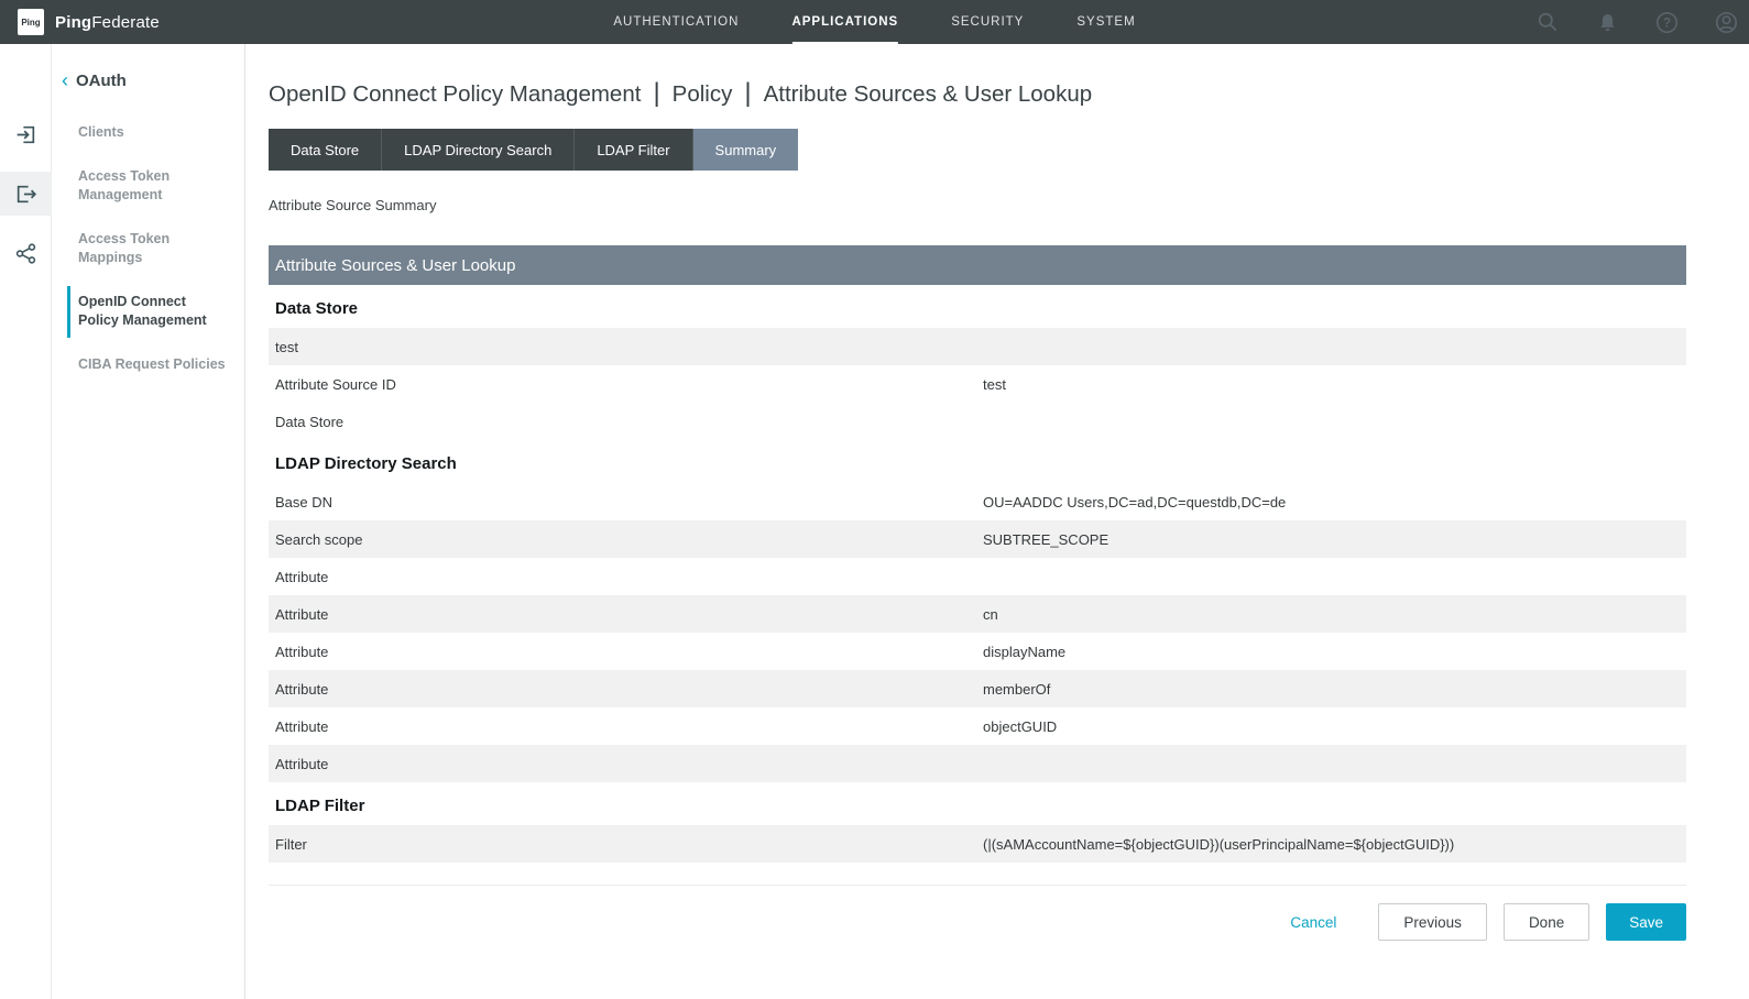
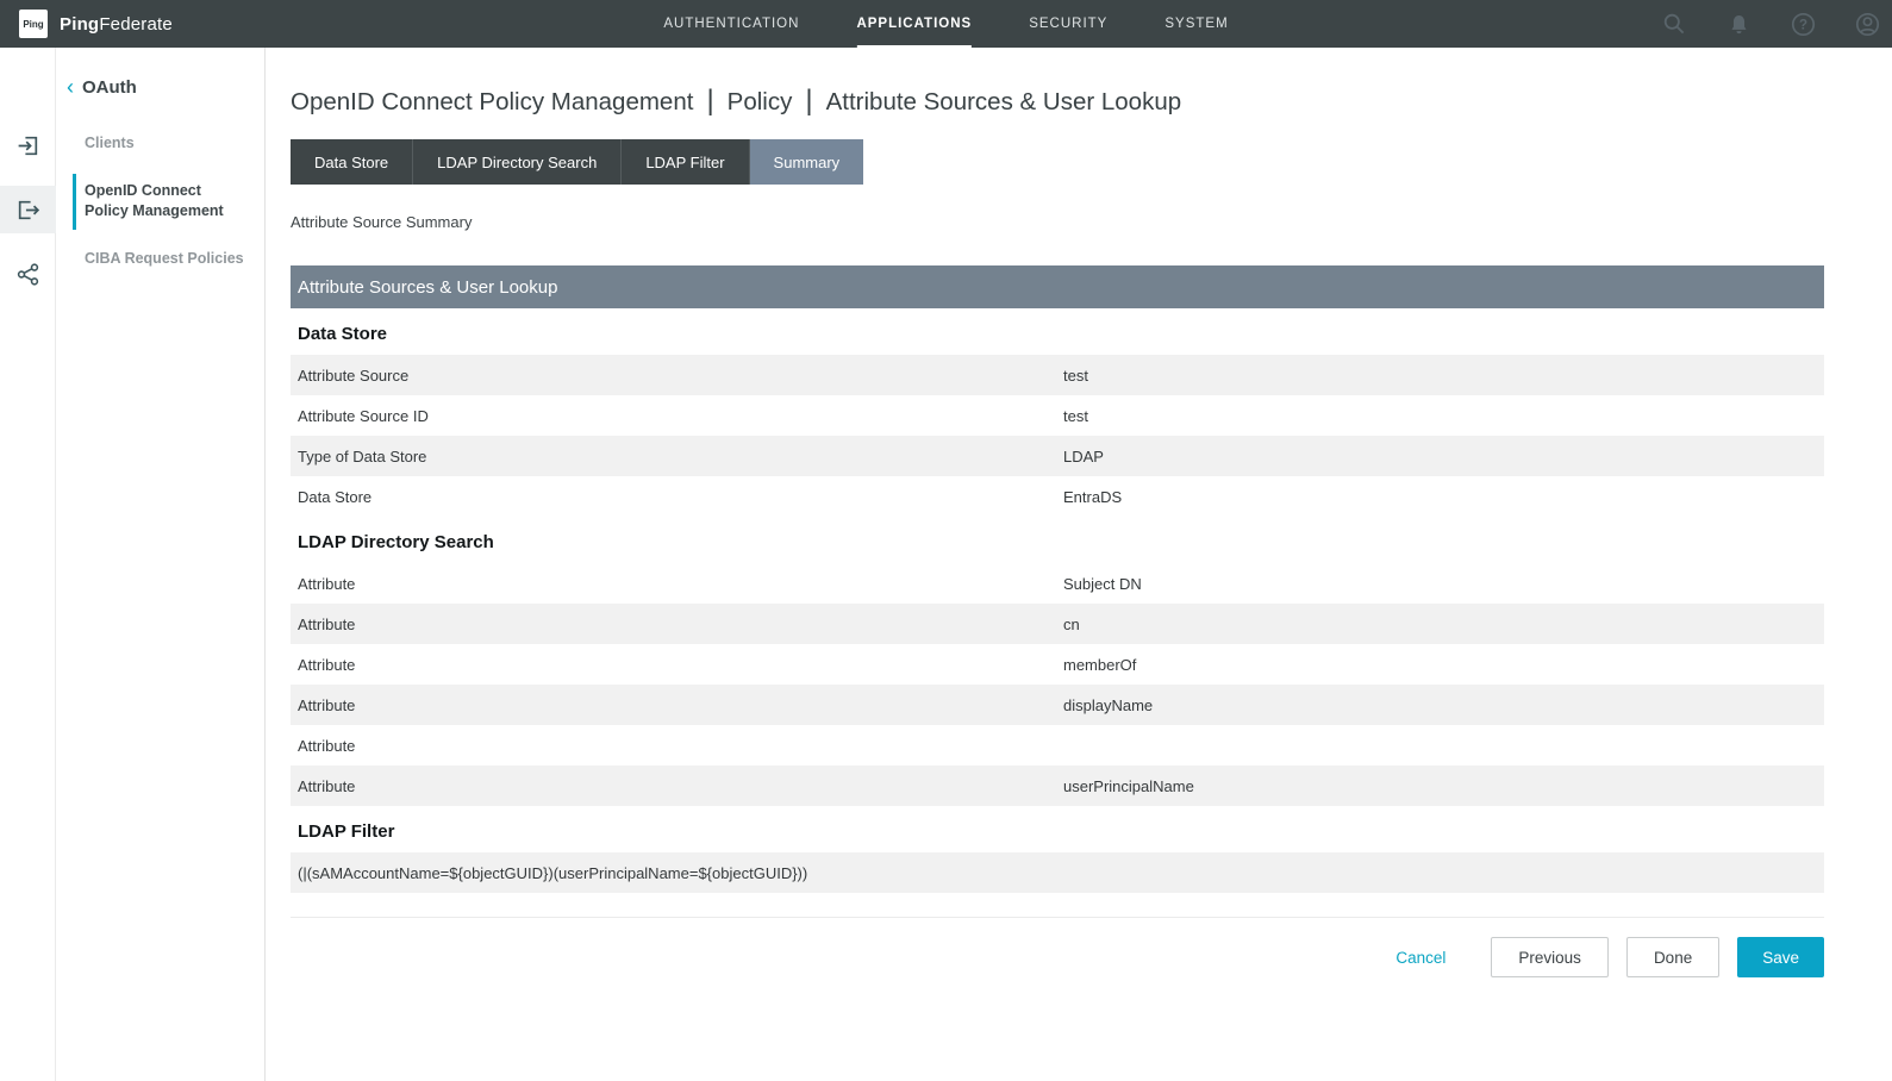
  Ping
  PingFederate
  AUTHENTICATION
  APPLICATIONS
  SECURITY
  SYSTEM
  ?
  ‹
  OAuth
  Clients
- Access Token Management
- Access Token Mappings
  OpenID Connect Policy Management
  CIBA Request Policies
  OpenID Connect Policy Management
  |
  Policy
  |
  Attribute Sources & User Lookup
  Data Store
  LDAP Directory Search
  LDAP Filter
  Summary
  Attribute Source Summary
  Attribute Sources & User Lookup
  Data Store
+ Attribute Source
  test
  Attribute Source ID
  test
+ Type of Data Store
+ LDAP
  Data Store
+ EntraDS
  LDAP Directory Search
- Base DN
- OU=AADDC Users,DC=ad,DC=questdb,DC=de
- Search scope
- SUBTREE_SCOPE
  Attribute
+ Subject DN
  Attribute
  cn
  Attribute
- displayName
+ memberOf
  Attribute
- memberOf
+ displayName
  Attribute
- objectGUID
  Attribute
+ userPrincipalName
  LDAP Filter
- Filter
  (|(sAMAccountName=${objectGUID})(userPrincipalName=${objectGUID}))
  Cancel
  Previous
  Done
  Save
